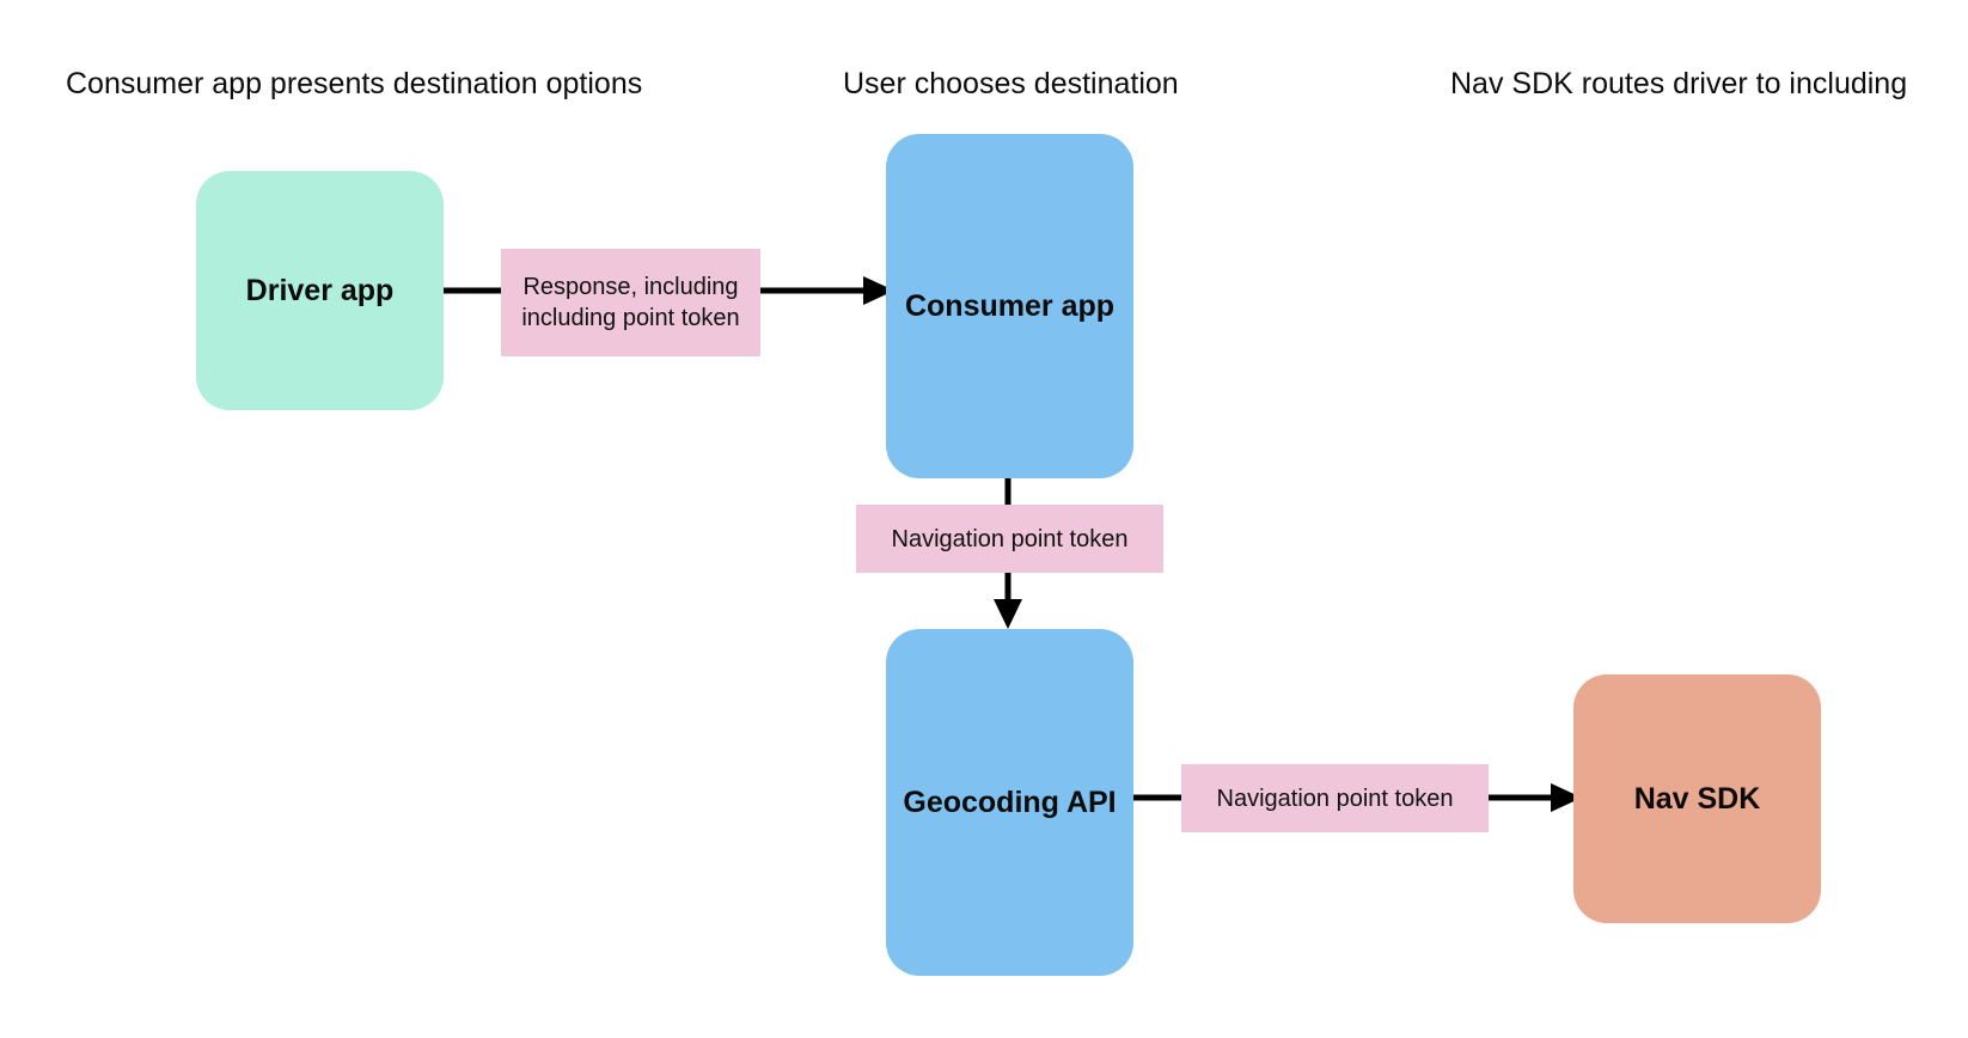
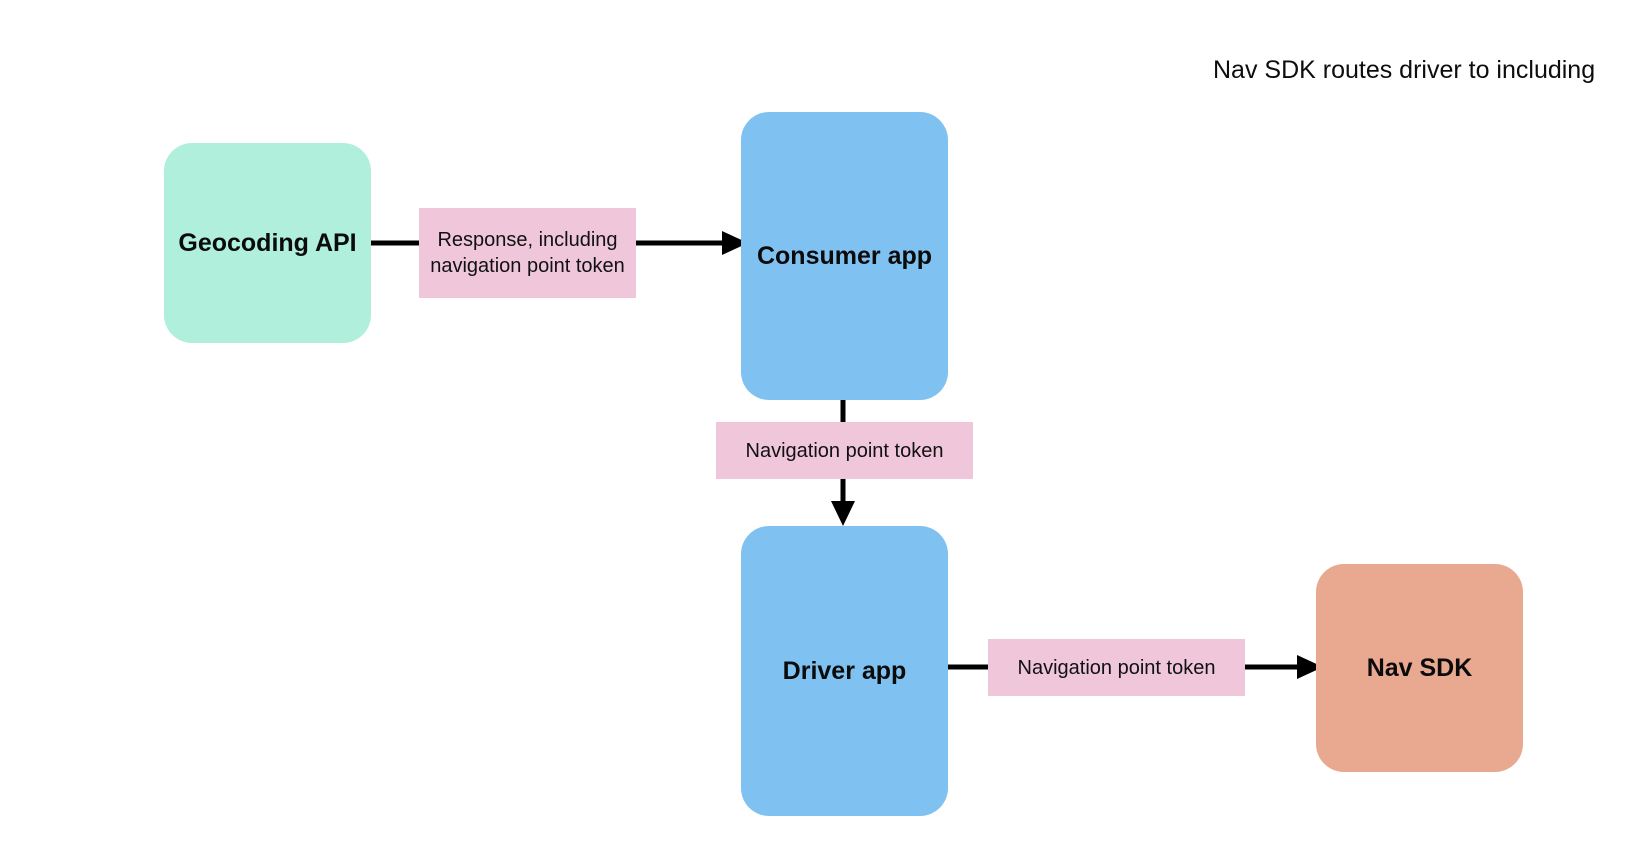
- Consumer app presents destination options
- User chooses destination
  Nav SDK routes driver to including
- Response, including including point token
+ Response, including navigation point token
  Navigation point token
  Navigation point token
- Driver app
+ Geocoding API
  Consumer app
- Geocoding API
+ Driver app
  Nav SDK
